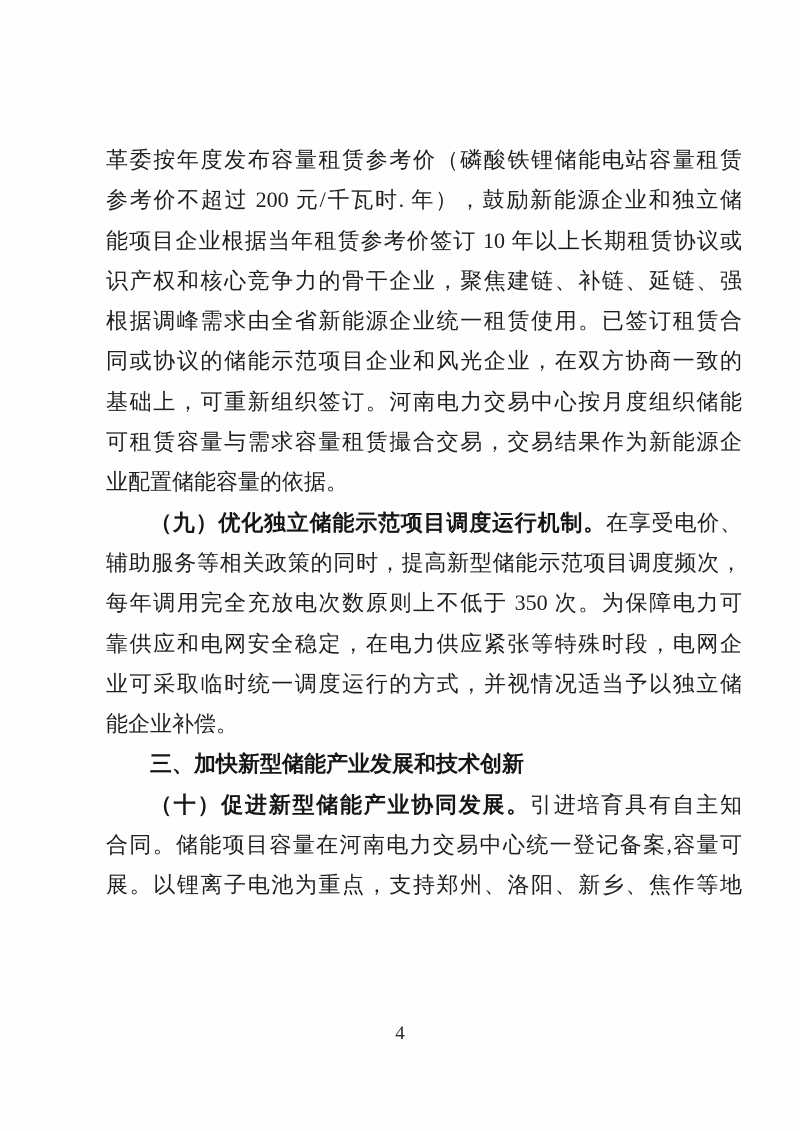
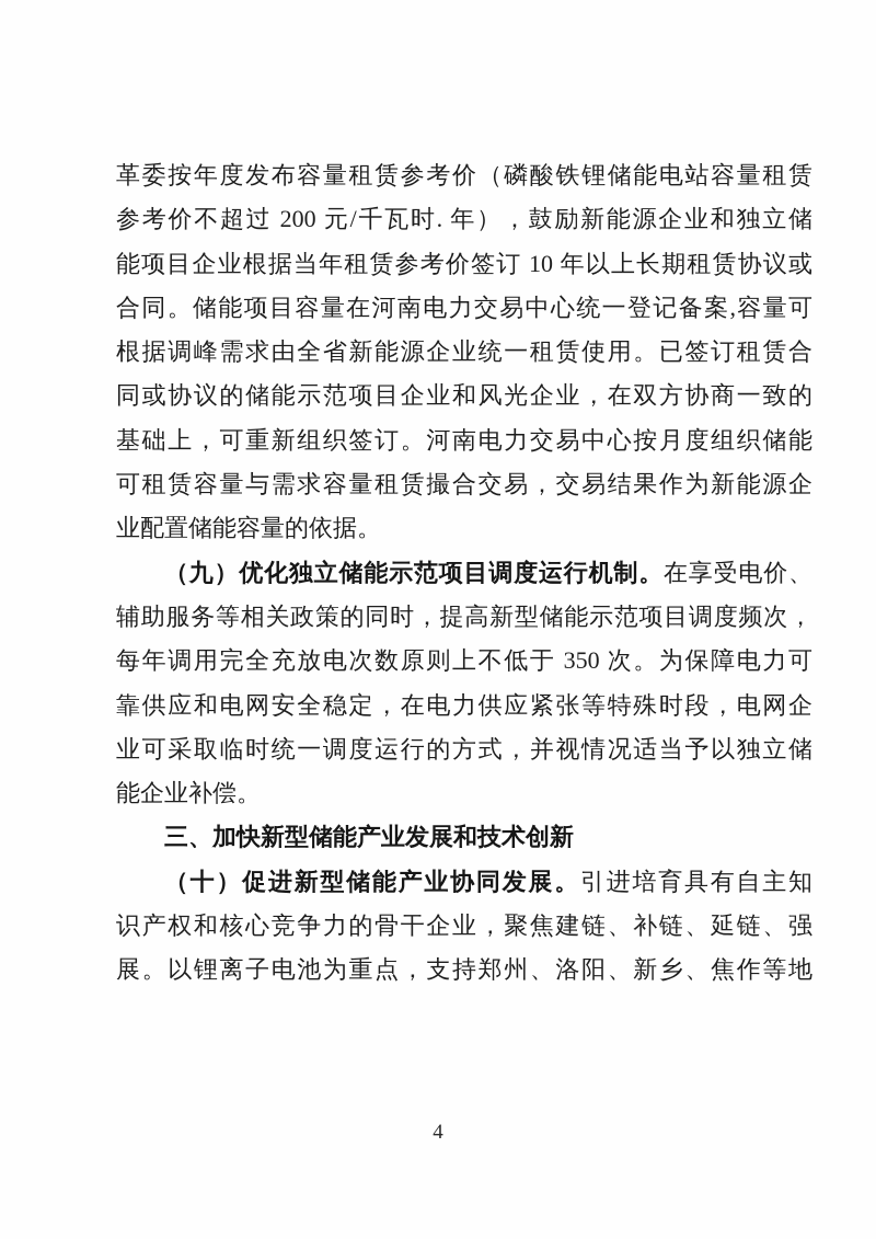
  革委按年度发布容量租赁参考价（磷酸铁锂储能电站容量租赁
  参考价不超过 200 元/千瓦时. 年），鼓励新能源企业和独立储
  能项目企业根据当年租赁参考价签订 10 年以上长期租赁协议或
- 识产权和核心竞争力的骨干企业，聚焦建链、补链、延链、强
+ 合同。储能项目容量在河南电力交易中心统一登记备案,容量可
  根据调峰需求由全省新能源企业统一租赁使用。已签订租赁合
  同或协议的储能示范项目企业和风光企业，在双方协商一致的
  基础上，可重新组织签订。河南电力交易中心按月度组织储能
  可租赁容量与需求容量租赁撮合交易，交易结果作为新能源企
  业配置储能容量的依据。
  （九）优化独立储能示范项目调度运行机制。在享受电价、
  辅助服务等相关政策的同时，提高新型储能示范项目调度频次，
  每年调用完全充放电次数原则上不低于 350 次。为保障电力可
  靠供应和电网安全稳定，在电力供应紧张等特殊时段，电网企
  业可采取临时统一调度运行的方式，并视情况适当予以独立储
  能企业补偿。
  三、加快新型储能产业发展和技术创新
  （十）促进新型储能产业协同发展。引进培育具有自主知
- 合同。储能项目容量在河南电力交易中心统一登记备案,容量可
+ 识产权和核心竞争力的骨干企业，聚焦建链、补链、延链、强
  展。以锂离子电池为重点，支持郑州、洛阳、新乡、焦作等地
  4
